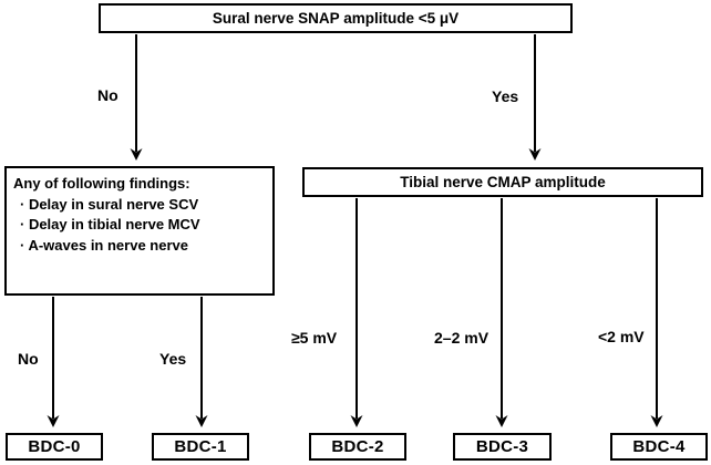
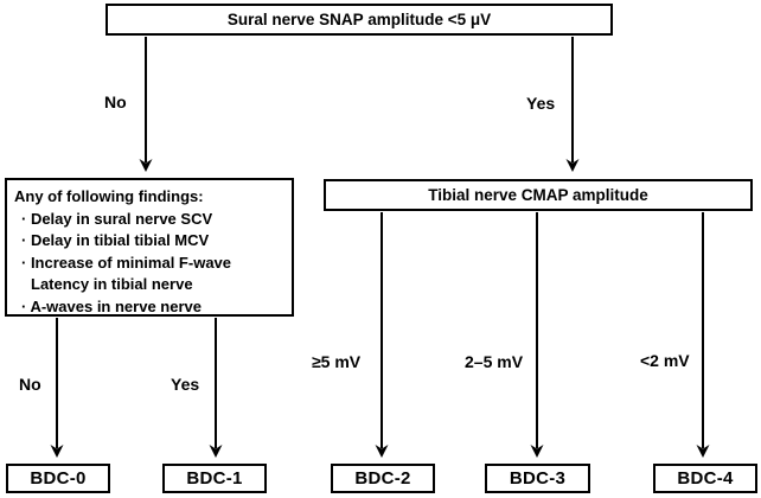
  Sural nerve SNAP amplitude <5 μV
  No
  Yes
  Any of following findings:
  · Delay in sural nerve SCV
- · Delay in tibial nerve MCV
+ · Delay in tibial tibial MCV
+ · Increase of minimal F-wave
+ Latency in tibial nerve
  · A-waves in nerve nerve
  Tibial nerve CMAP amplitude
  No
  Yes
  ≥5 mV
- 2–2 mV
+ 2–5 mV
  <2 mV
  BDC-0
  BDC-1
  BDC-2
  BDC-3
  BDC-4
